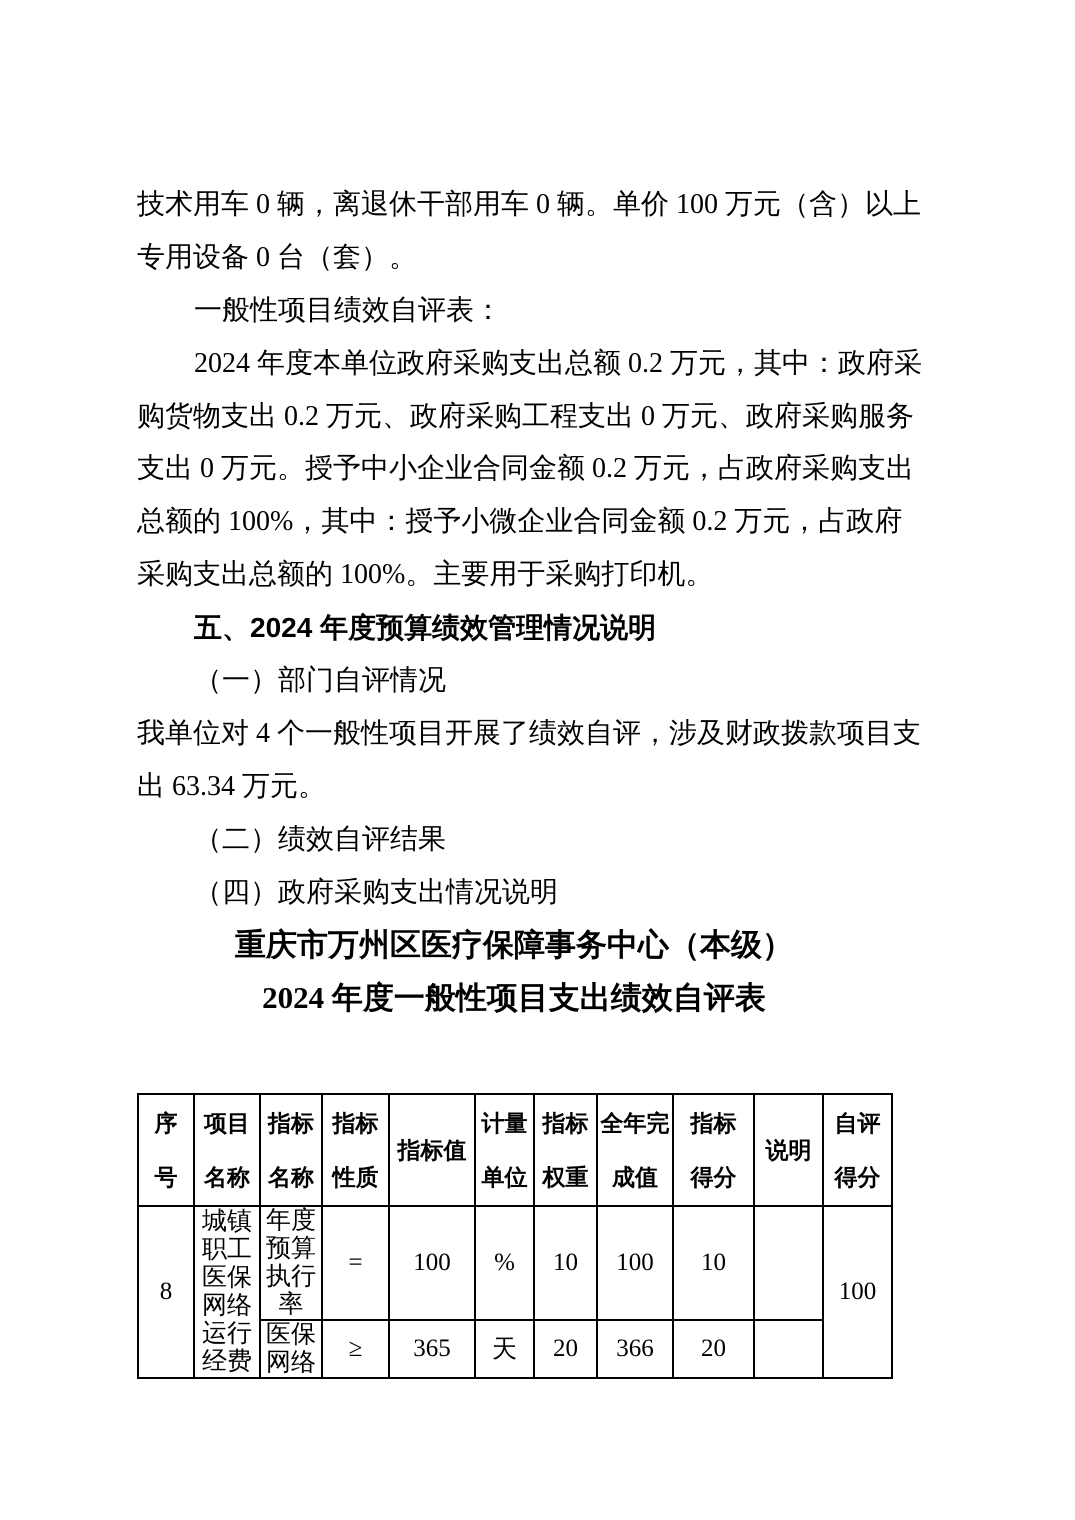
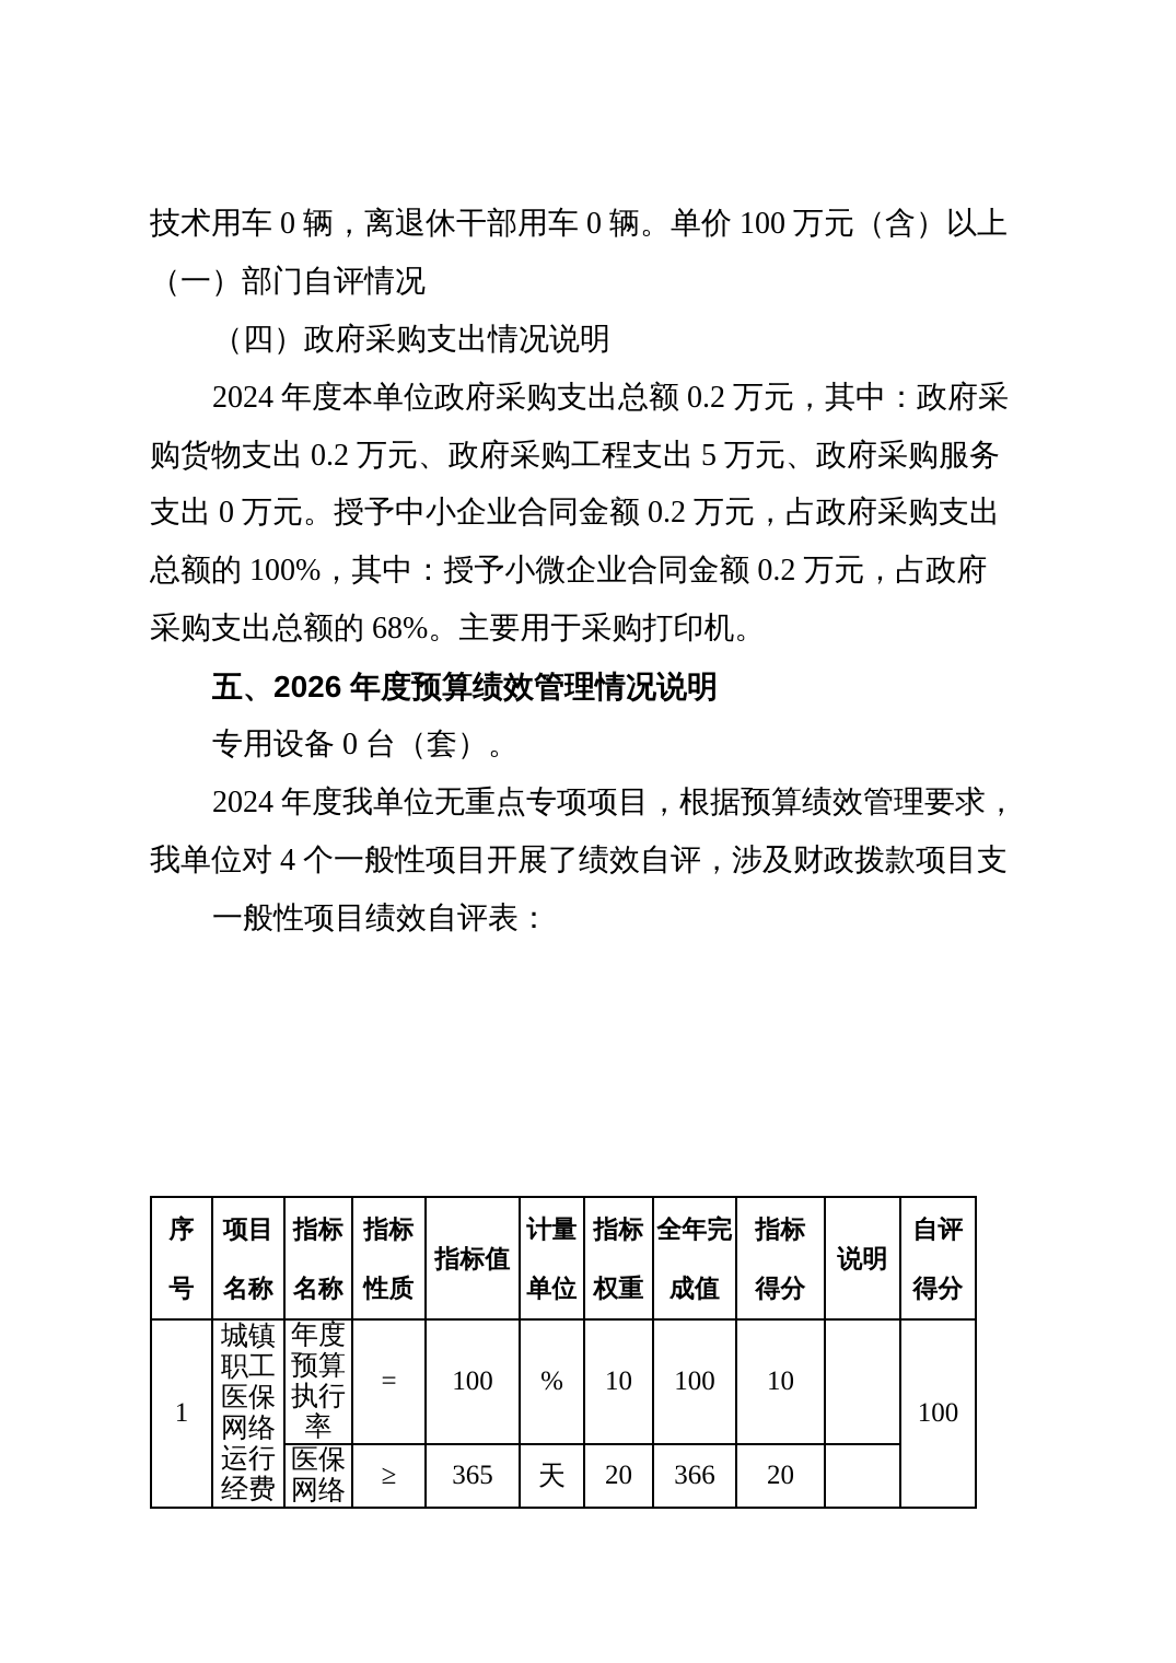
  技术用车 0 辆，离退休干部用车 0 辆。单价 100 万元（含）以上
- 专用设备 0 台（套）。
+ （一）部门自评情况
- 一般性项目绩效自评表：
+ （四）政府采购支出情况说明
  2024 年度本单位政府采购支出总额 0.2 万元，其中：政府采
- 购货物支出 0.2 万元、政府采购工程支出 0 万元、政府采购服务
+ 购货物支出 0.2 万元、政府采购工程支出 5 万元、政府采购服务
  支出 0 万元。授予中小企业合同金额 0.2 万元，占政府采购支出
  总额的 100%，其中：授予小微企业合同金额 0.2 万元，占政府
- 采购支出总额的 100%。主要用于采购打印机。
+ 采购支出总额的 68%。主要用于采购打印机。
- 五、2024 年度预算绩效管理情况说明
+ 五、2026 年度预算绩效管理情况说明
- （一）部门自评情况
+ 专用设备 0 台（套）。
+ 2024 年度我单位无重点专项项目，根据预算绩效管理要求，
  我单位对 4 个一般性项目开展了绩效自评，涉及财政拨款项目支
- 出 63.34 万元。
- （二）绩效自评结果
- （四）政府采购支出情况说明
+ 一般性项目绩效自评表：
- 重庆市万州区医疗保障事务中心（本级）
- 2024 年度一般性项目支出绩效自评表
  序 号	项目 名称	指标 名称	指标 性质	指标值	计量 单位	指标 权重	全年完 成值	指标 得分	说明	自评 得分
- 8	城镇 职工 医保 网络 运行 经费	年度 预算 执行 率	=	100	%	10	100	10		100
+ 1	城镇 职工 医保 网络 运行 经费	年度 预算 执行 率	=	100	%	10	100	10		100
  医保 网络	≥	365	天	20	366	20
